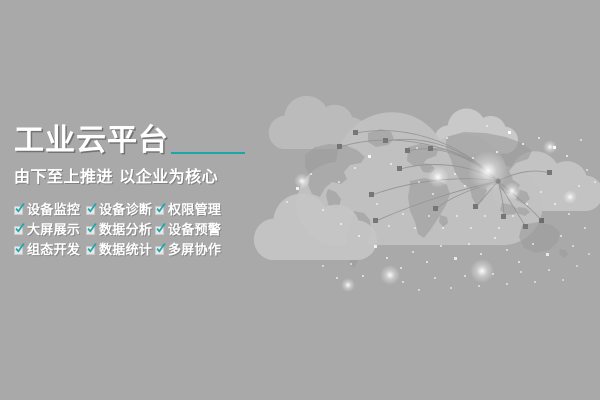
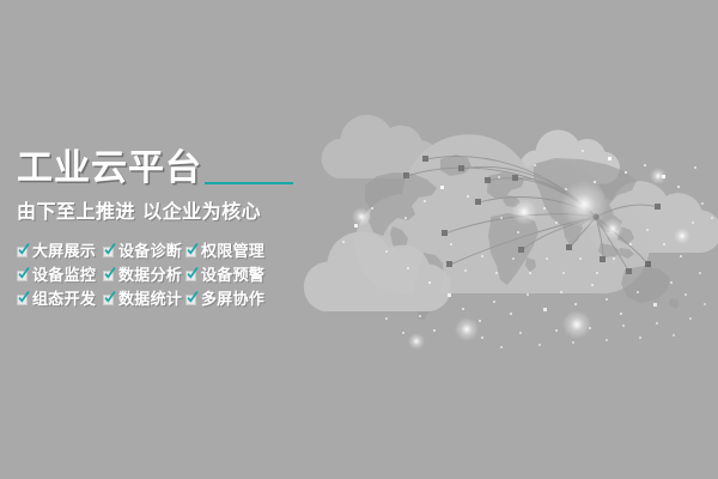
  工业云平台
  由下至上推进 以企业为核心
- 设备监控
+ 大屏展示
  设备诊断
  权限管理
- 大屏展示
+ 设备监控
  数据分析
  设备预警
  组态开发
  数据统计
  多屏协作
